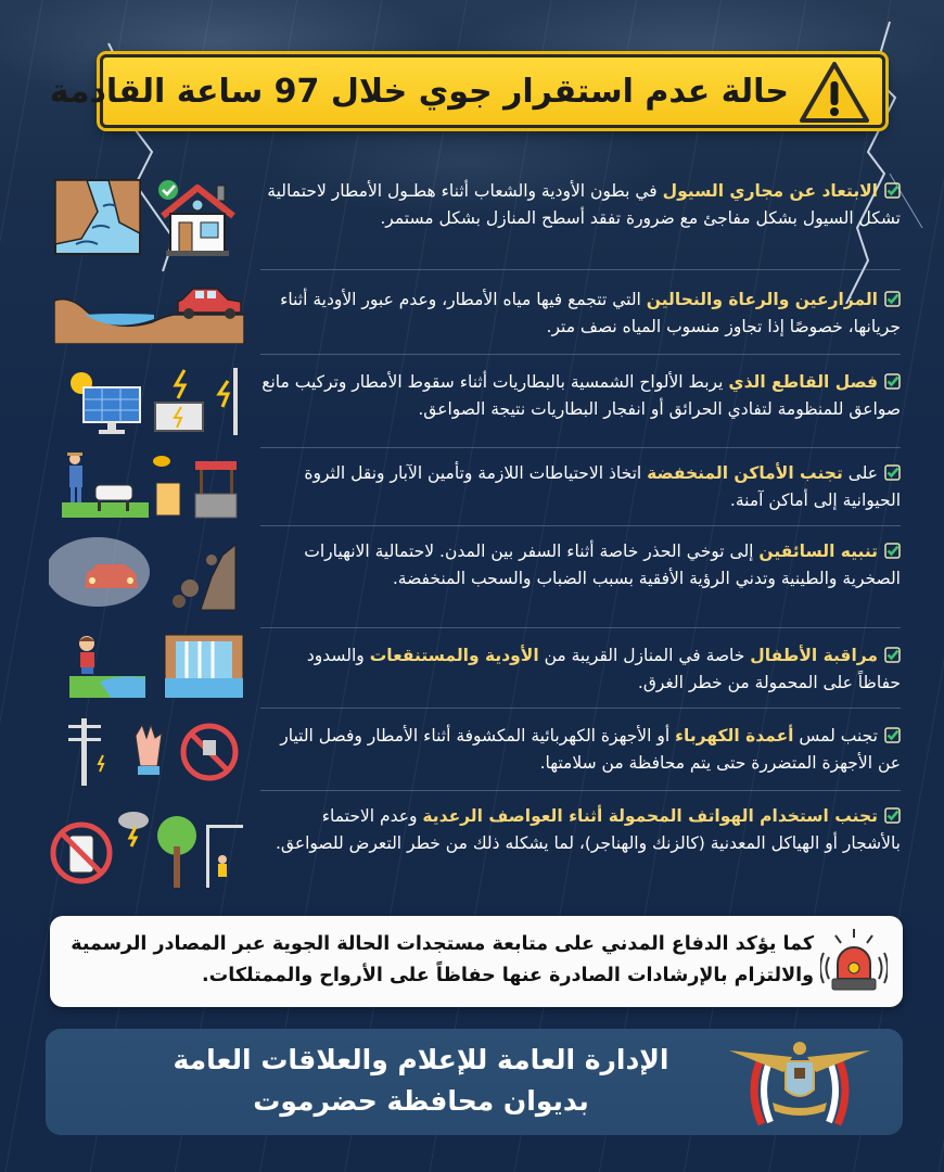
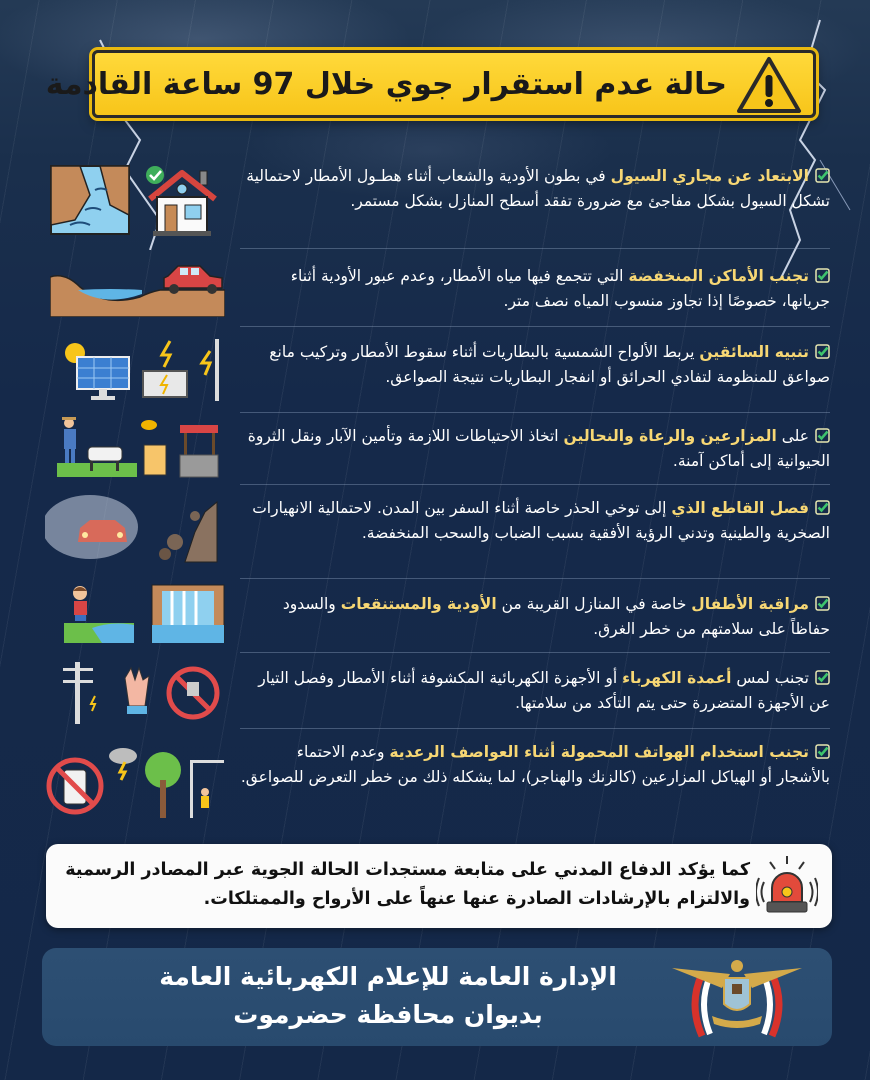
  حالة عدم استقرار جوي خلال 97 ساعة القادمة
  الابتعاد عن مجاري السيول في بطون الأودية والشعاب أثناء هطـول الأمطار لاحتمالية تشكل السيول بشكل مفاجئ مع ضرورة تفقد أسطح المنازل بشكل مستمر.
- المزارعين والرعاة والنحالين التي تتجمع فيها مياه الأمطار، وعدم عبور الأودية أثناء جريانها، خصوصًا إذا تجاوز منسوب المياه نصف متر.
+ تجنب الأماكن المنخفضة التي تتجمع فيها مياه الأمطار، وعدم عبور الأودية أثناء جريانها، خصوصًا إذا تجاوز منسوب المياه نصف متر.
- فصل القاطع الذي يربط الألواح الشمسية بالبطاريات أثناء سقوط الأمطار وتركيب مانع صواعق للمنظومة لتفادي الحرائق أو انفجار البطاريات نتيجة الصواعق.
+ تنبيه السائقين يربط الألواح الشمسية بالبطاريات أثناء سقوط الأمطار وتركيب مانع صواعق للمنظومة لتفادي الحرائق أو انفجار البطاريات نتيجة الصواعق.
- على تجنب الأماكن المنخفضة اتخاذ الاحتياطات اللازمة وتأمين الآبار ونقل الثروة الحيوانية إلى أماكن آمنة.
+ على المزارعين والرعاة والنحالين اتخاذ الاحتياطات اللازمة وتأمين الآبار ونقل الثروة الحيوانية إلى أماكن آمنة.
- تنبيه السائقين إلى توخي الحذر خاصة أثناء السفر بين المدن. لاحتمالية الانهيارات الصخرية والطينية وتدني الرؤية الأفقية بسبب الضباب والسحب المنخفضة.
+ فصل القاطع الذي إلى توخي الحذر خاصة أثناء السفر بين المدن. لاحتمالية الانهيارات الصخرية والطينية وتدني الرؤية الأفقية بسبب الضباب والسحب المنخفضة.
- مراقبة الأطفال خاصة في المنازل القريبة من الأودية والمستنقعات والسدود حفاظاً على المحمولة من خطر الغرق.
+ مراقبة الأطفال خاصة في المنازل القريبة من الأودية والمستنقعات والسدود حفاظاً على سلامتهم من خطر الغرق.
- تجنب لمس أعمدة الكهرباء أو الأجهزة الكهربائية المكشوفة أثناء الأمطار وفصل التيار عن الأجهزة المتضررة حتى يتم محافظة من سلامتها.
+ تجنب لمس أعمدة الكهرباء أو الأجهزة الكهربائية المكشوفة أثناء الأمطار وفصل التيار عن الأجهزة المتضررة حتى يتم التأكد من سلامتها.
- تجنب استخدام الهواتف المحمولة أثناء العواصف الرعدية وعدم الاحتماء بالأشجار أو الهياكل المعدنية (كالزنك والهناجر)، لما يشكله ذلك من خطر التعرض للصواعق.
+ تجنب استخدام الهواتف المحمولة أثناء العواصف الرعدية وعدم الاحتماء بالأشجار أو الهياكل المزارعين (كالزنك والهناجر)، لما يشكله ذلك من خطر التعرض للصواعق.
- كما يؤكد الدفاع المدني على متابعة مستجدات الحالة الجوية عبر المصادر الرسمية والالتزام بالإرشادات الصادرة عنها حفاظاً على الأرواح والممتلكات.
+ كما يؤكد الدفاع المدني على متابعة مستجدات الحالة الجوية عبر المصادر الرسمية والالتزام بالإرشادات الصادرة عنها عنهاً على الأرواح والممتلكات.
- الإدارة العامة للإعلام والعلاقات العامة
+ الإدارة العامة للإعلام الكهربائية العامة
  بديوان محافظة حضرموت
